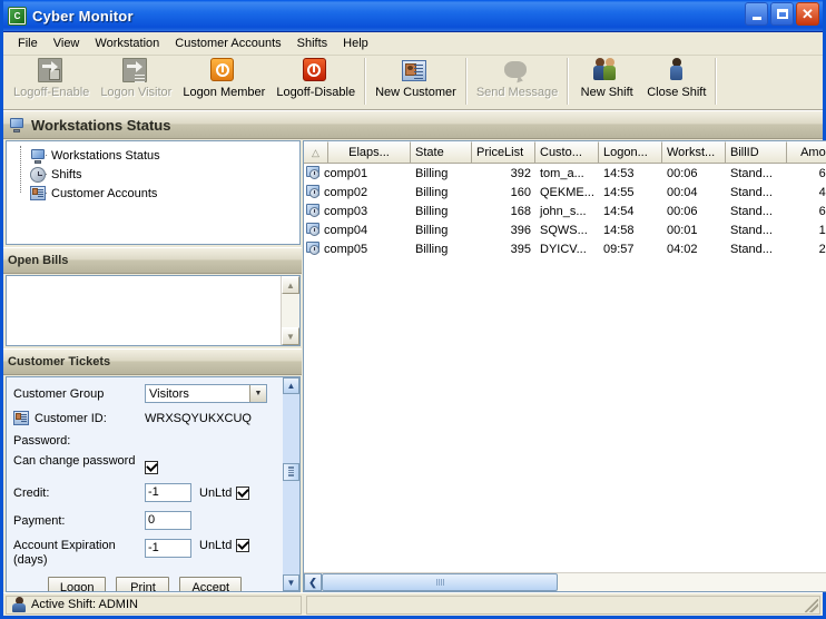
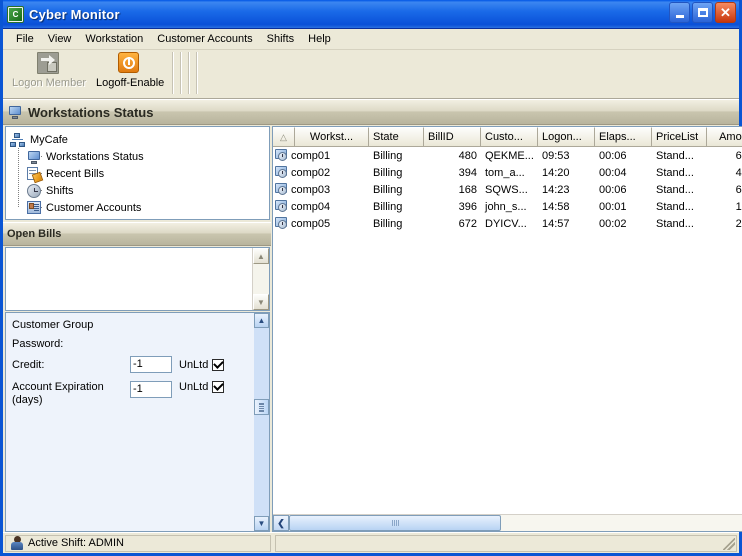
  C
  Cyber Monitor
  ✕
  File
  View
  Workstation
  Customer Accounts
  Shifts
  Help
- Logoff-Enable
+ Logon Member
- Logon Visitor
- Logon Member
+ Logoff-Enable
- Logoff-Disable
- New Customer
- Send Message
- New Shift
- Close Shift
  Workstations Status
+ MyCafe
  Workstations Status
+ Recent Bills
  Shifts
  Customer Accounts
  Open Bills
  ▲
  ▼
- Customer Tickets
  Customer Group
- Visitors
- Customer ID:
- WRXSQYUKXCUQ
  Password:
- Can change password
  Credit:
  -1
  UnLtd
- Payment:
- 0
  Account Expiration (days)
  -1
  UnLtd
- Logon
- Print
- Accept
  ▲
  ▼
  △
- Elaps...
+ Workst...
  State
- PriceList
+ BillID
  Custo...
  Logon...
- Workst...
+ Elaps...
- BillID
+ PriceList
  comp01
  Billing
- 392
+ 480
- tom_a...
+ QEKME...
- 14:53
+ 09:53
  00:06
  Stand...
  comp02
  Billing
- 160
+ 394
- QEKME...
+ tom_a...
- 14:55
+ 14:20
  00:04
  Stand...
  comp03
  Billing
  168
- john_s...
+ SQWS...
- 14:54
+ 14:23
  00:06
  Stand...
  comp04
  Billing
  396
- SQWS...
+ john_s...
  14:58
  00:01
  Stand...
  comp05
  Billing
- 395
+ 672
  DYICV...
- 09:57
+ 14:57
- 04:02
+ 00:02
  Stand...
  ❮
  Active Shift: ADMIN
